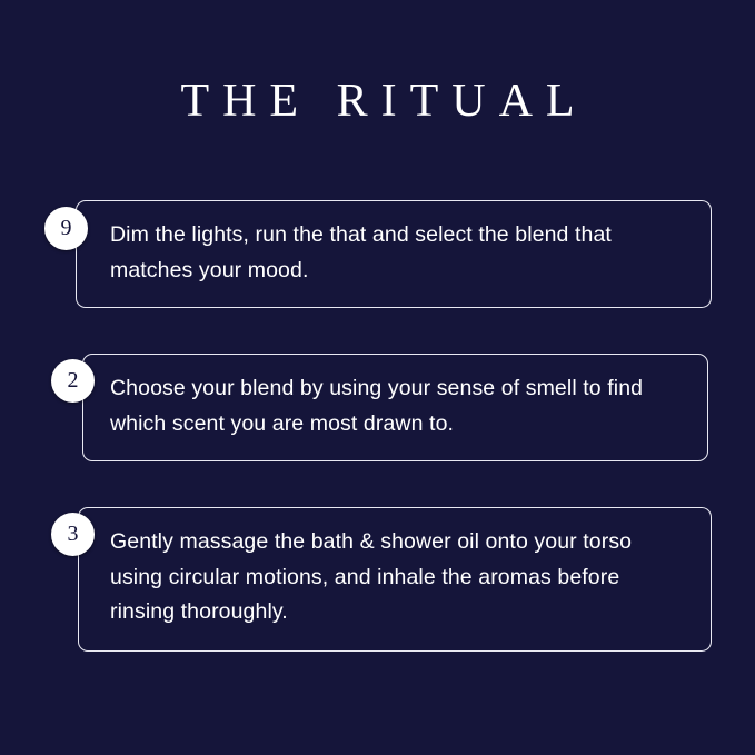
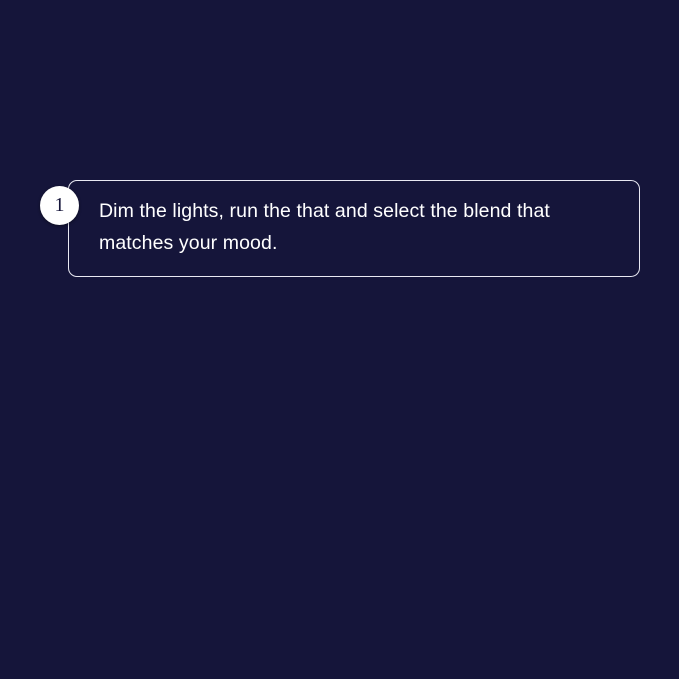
- THE RITUAL
- 9
+ 1
  Dim the lights, run the that and select the blend that matches your mood.
- 2
- Choose your blend by using your sense of smell to find which scent you are most drawn to.
- 3
- Gently massage the bath & shower oil onto your torso using circular motions, and inhale the aromas before rinsing thoroughly.
